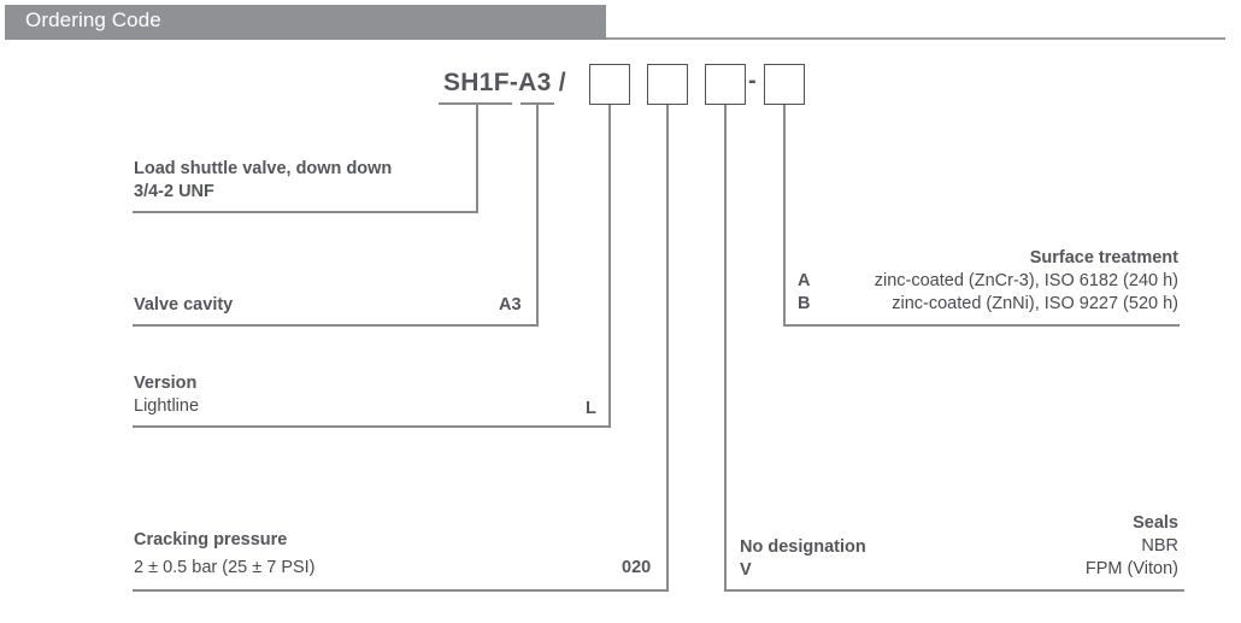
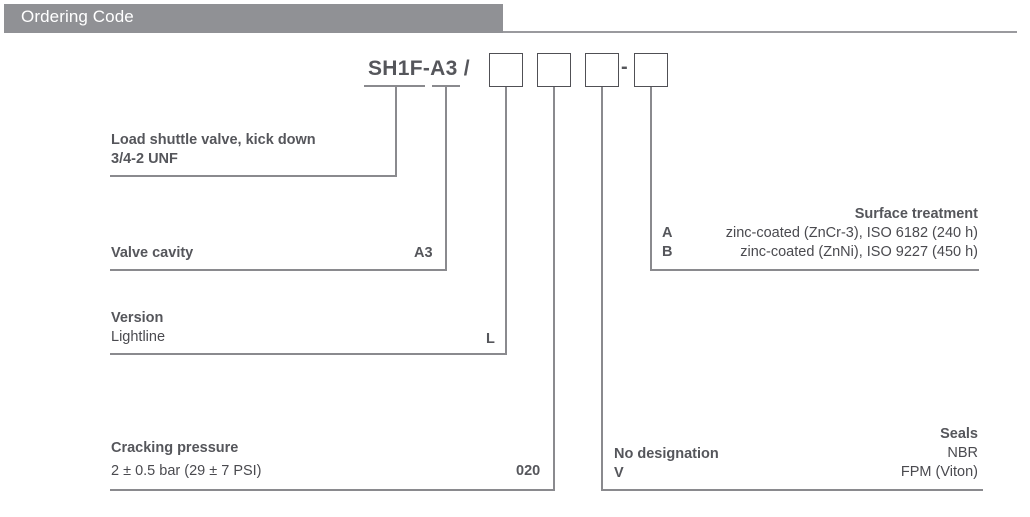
  Ordering Code
  SH1F-A3 /
  -
- Load shuttle valve, down down
+ Load shuttle valve, kick down
  3/4-2 UNF
  Valve cavity
  A3
  Version
  Lightline
  L
  Cracking pressure
- 2 ± 0.5 bar (25 ± 7 PSI)
+ 2 ± 0.5 bar (29 ± 7 PSI)
  020
  Seals
  No designation
  NBR
  V
  FPM (Viton)
  Surface treatment
  A
  zinc-coated (ZnCr-3), ISO 6182 (240 h)
  B
- zinc-coated (ZnNi), ISO 9227 (520 h)
+ zinc-coated (ZnNi), ISO 9227 (450 h)
